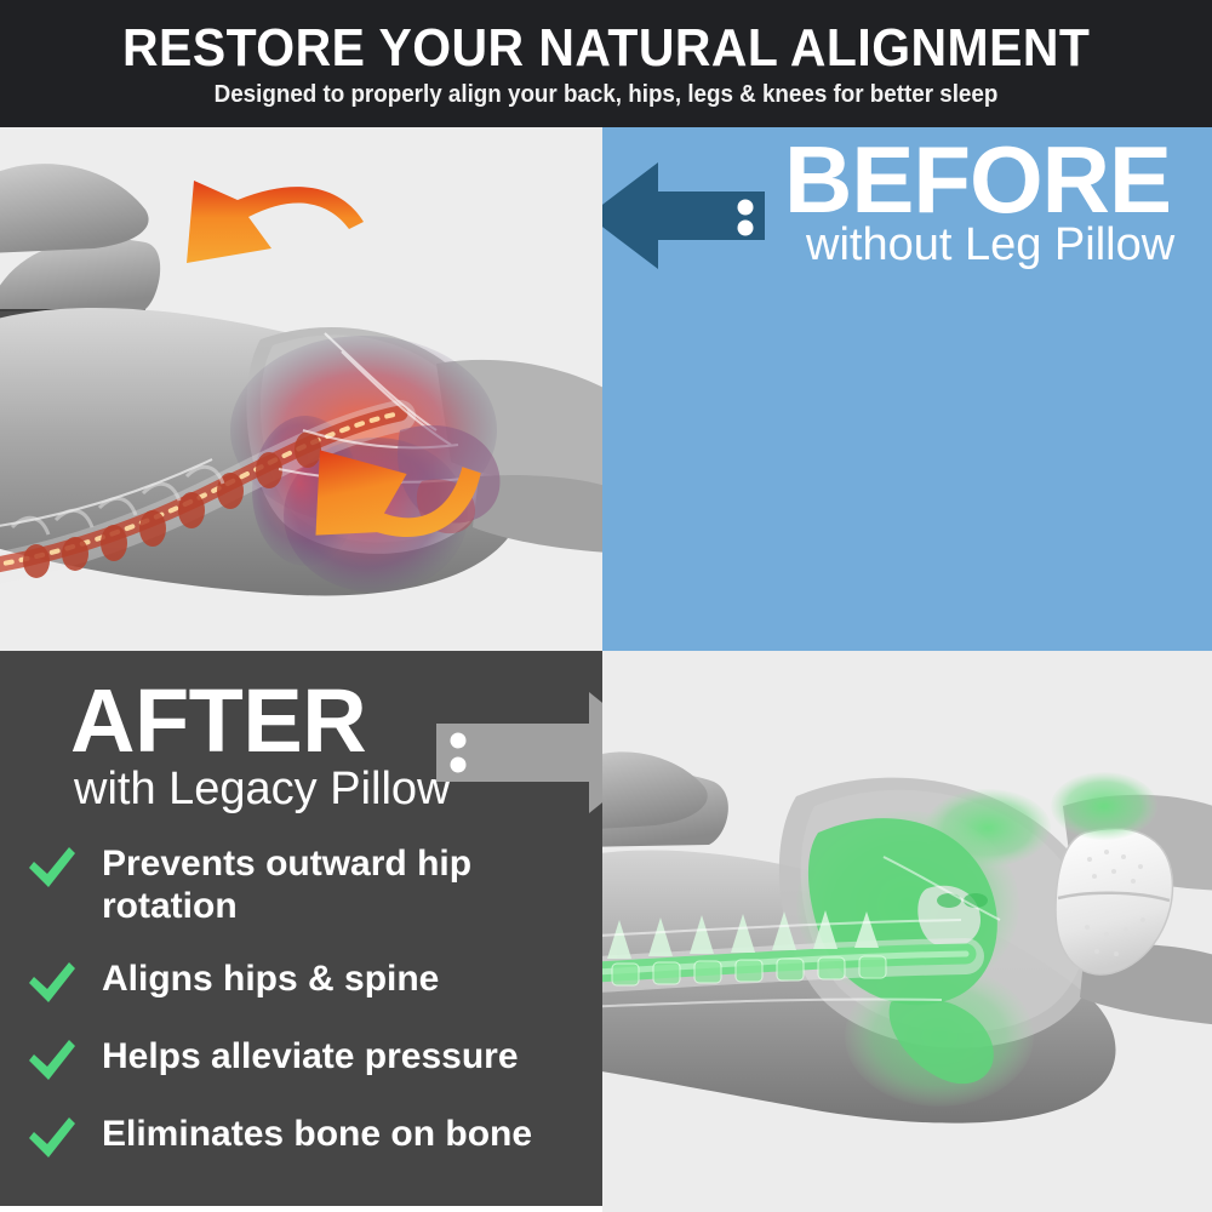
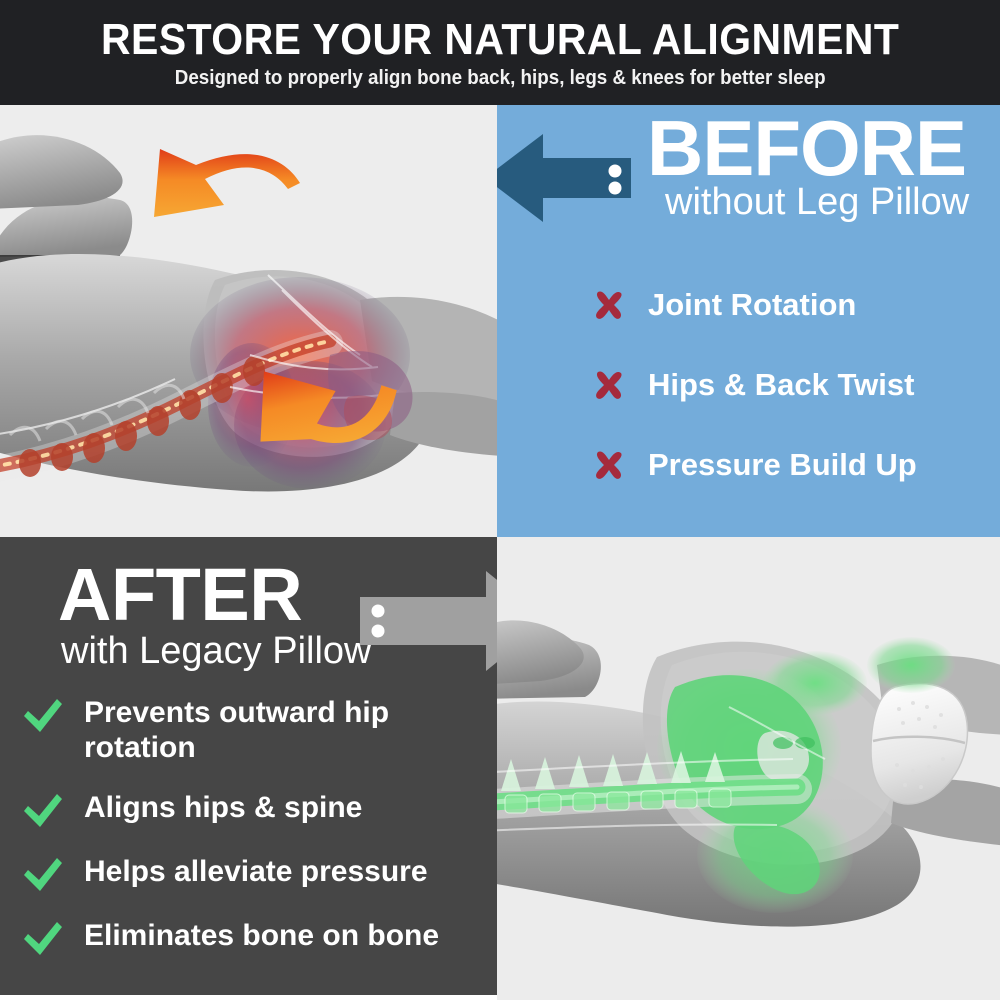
  RESTORE YOUR NATURAL ALIGNMENT
- Designed to properly align your back, hips, legs & knees for better sleep
+ Designed to properly align bone back, hips, legs & knees for better sleep
  BEFORE
  without Leg Pillow
+ Joint Rotation
+ Hips & Back Twist
+ Pressure Build Up
  AFTER
  with Legacy Pillow
  Prevents outward hip rotation
  Aligns hips & spine
  Helps alleviate pressure
  Eliminates bone on bone
